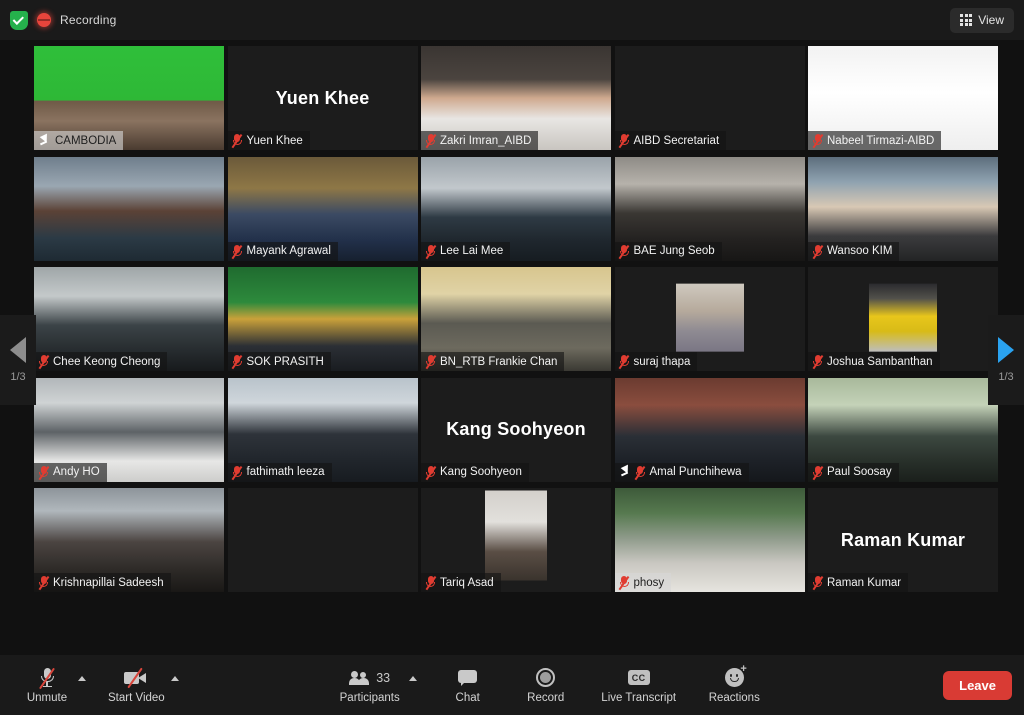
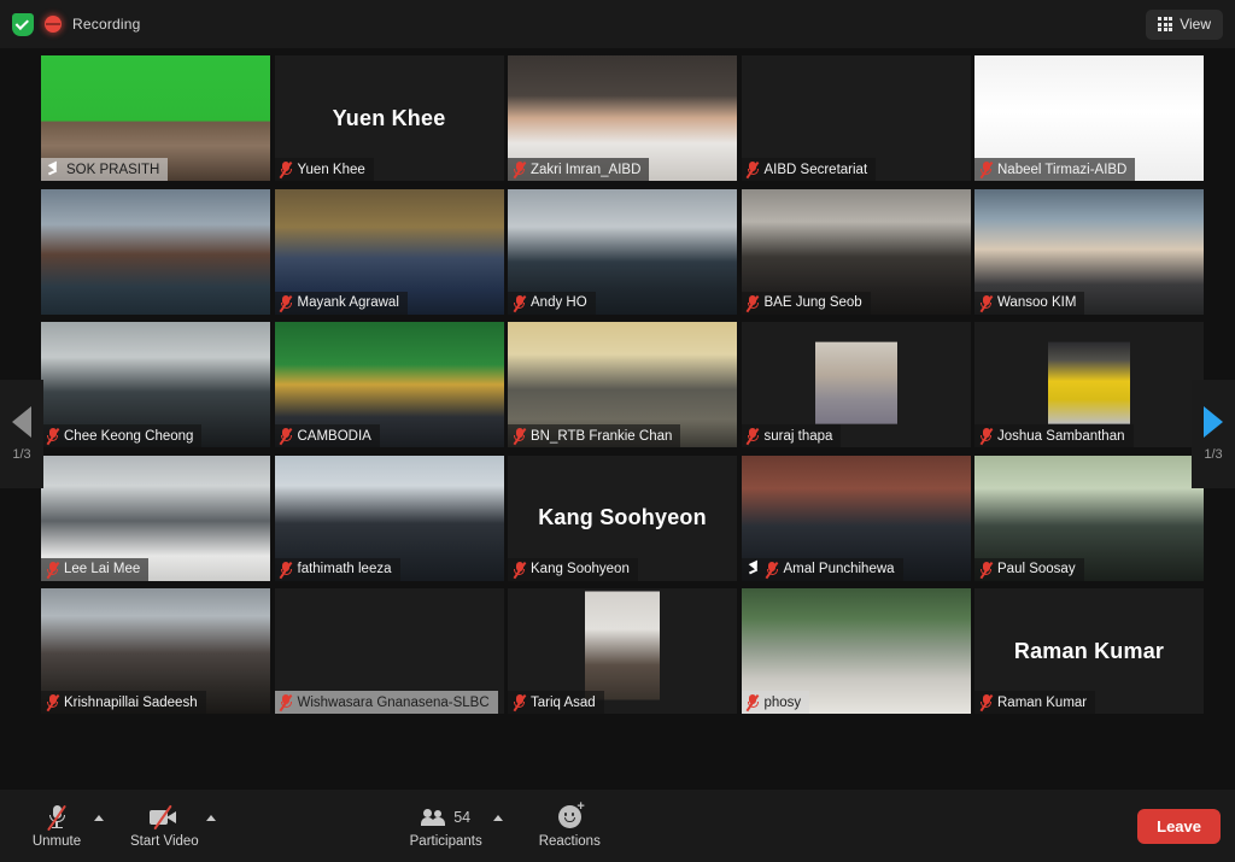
  Recording
  View
- CAMBODIA
+ SOK PRASITH
  Yuen Khee
  Yuen Khee
  Zakri Imran_AIBD
  AIBD Secretariat
  Nabeel Tirmazi-AIBD
  Mayank Agrawal
- Lee Lai Mee
+ Andy HO
  BAE Jung Seob
  Wansoo KIM
  Chee Keong Cheong
- SOK PRASITH
+ CAMBODIA
  BN_RTB Frankie Chan
  suraj thapa
  Joshua Sambanthan
- Andy HO
+ Lee Lai Mee
  fathimath leeza
  Kang Soohyeon
  Kang Soohyeon
  Amal Punchihewa
  Paul Soosay
  Krishnapillai Sadeesh
+ Wishwasara Gnanasena-SLBC
  Tariq Asad
  phosy
  Raman Kumar
  Raman Kumar
  1/3
  1/3
  Unmute
  Start Video
- 33
+ 54
  Participants
- Chat
- Record
- CC
- Live Transcript
  +
  Reactions
  Leave
